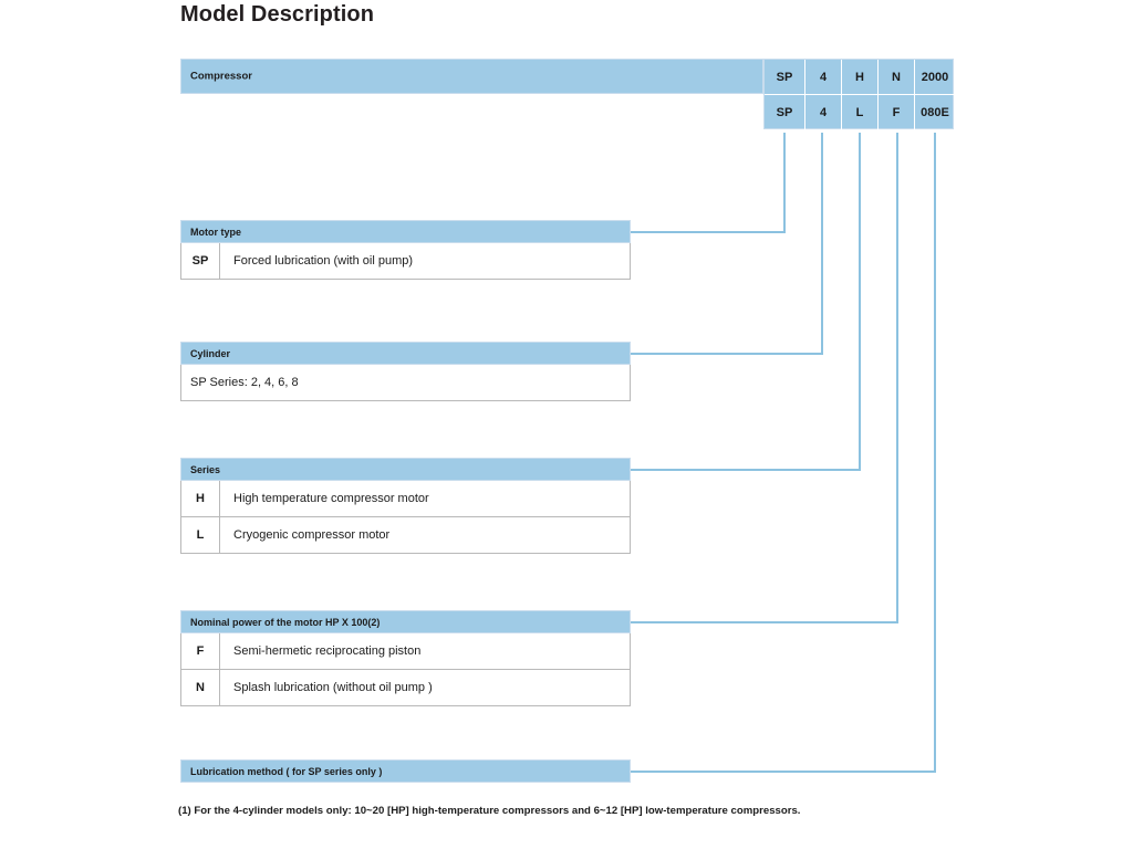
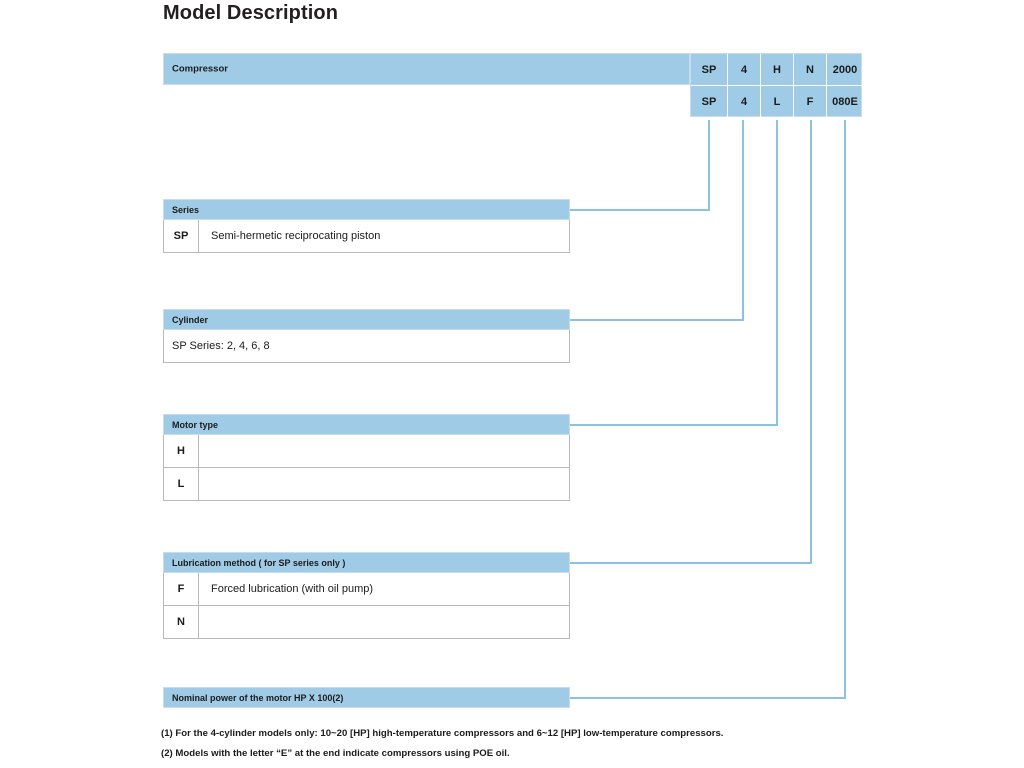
  Model Description
  Compressor
  SP
  4
  H
  N
  2000
  SP
  4
  L
  F
  080E
- Motor type
+ Series
  SP
- Forced lubrication (with oil pump)
+ Semi-hermetic reciprocating piston
  Cylinder
  SP Series: 2, 4, 6, 8
- Series
+ Motor type
  H
- High temperature compressor motor
  L
- Cryogenic compressor motor
- Nominal power of the motor HP X 100(2)
+ Lubrication method ( for SP series only )
  F
- Semi-hermetic reciprocating piston
+ Forced lubrication (with oil pump)
  N
- Splash lubrication (without oil pump )
- Lubrication method ( for SP series only )
+ Nominal power of the motor HP X 100(2)
  (1) For the 4-cylinder models only: 10~20 [HP] high-temperature compressors and 6~12 [HP] low-temperature compressors.
+ (2) Models with the letter “E” at the end indicate compressors using POE oil.
